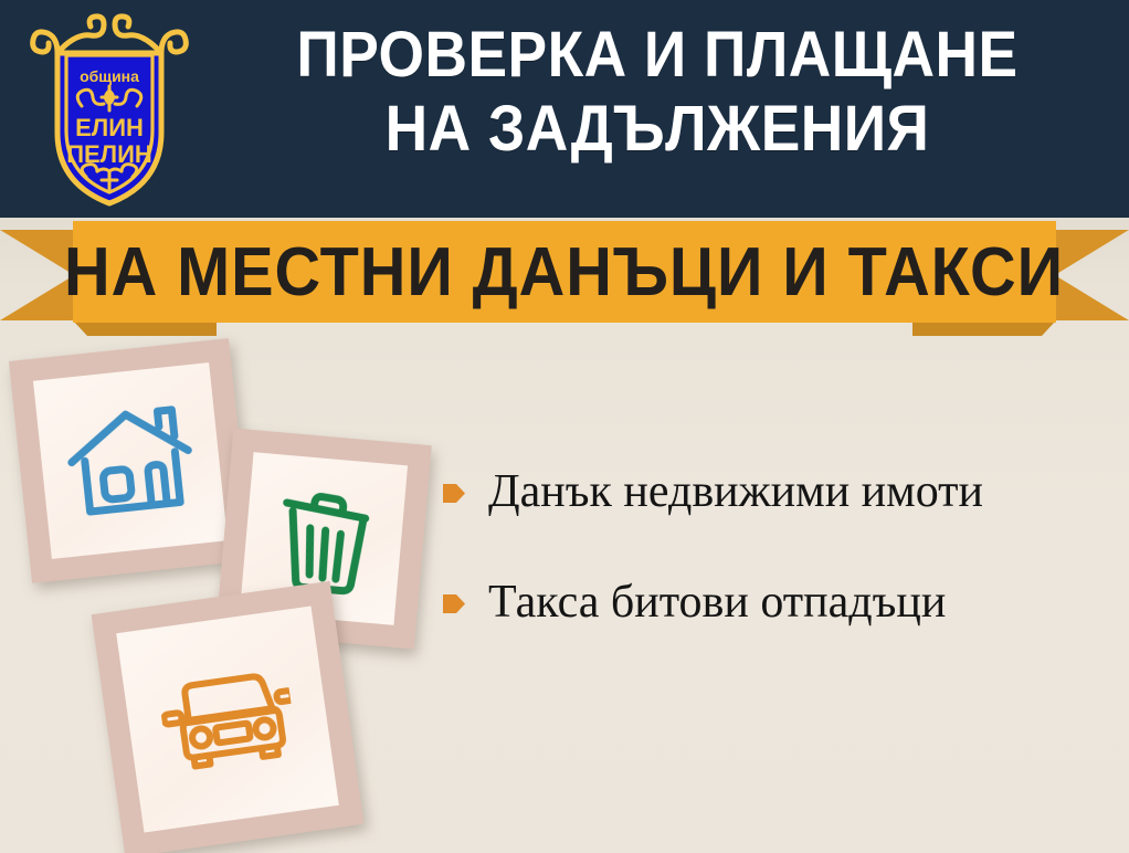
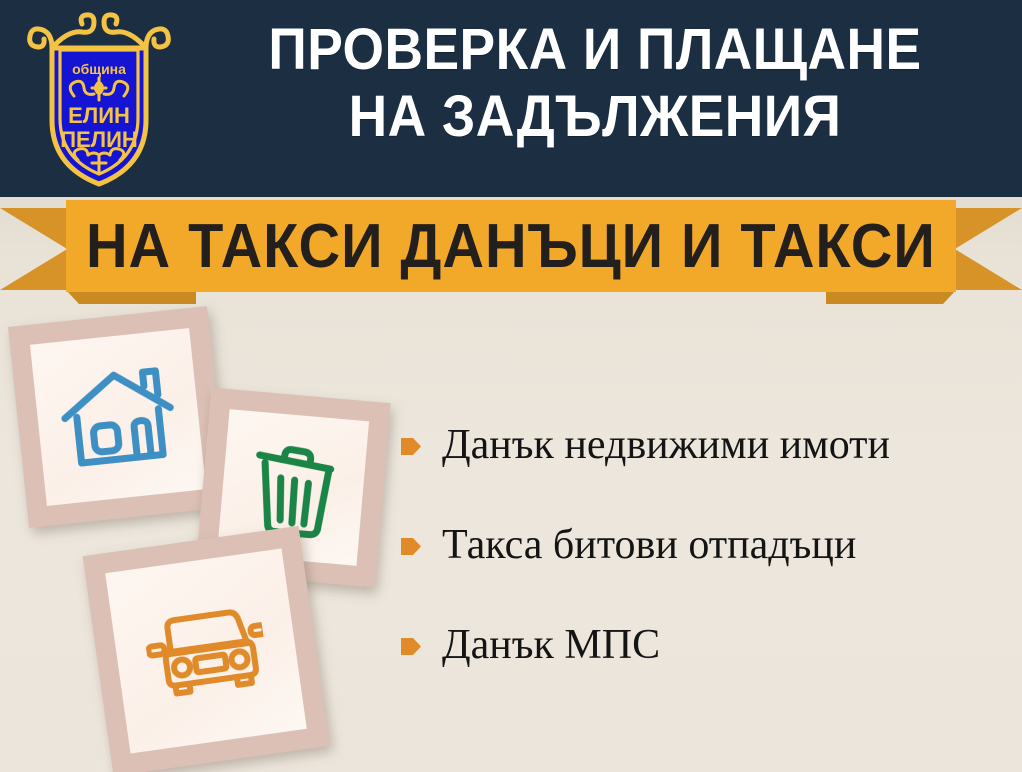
  община
  ЕЛИН
  ПЕЛИН
  ПРОВЕРКА И ПЛАЩАНЕ
  НА ЗАДЪЛЖЕНИЯ
- НА МЕСТНИ ДАНЪЦИ И ТАКСИ
+ НА ТАКСИ ДАНЪЦИ И ТАКСИ
  Данък недвижими имоти
  Такса битови отпадъци
+ Данък МПС
